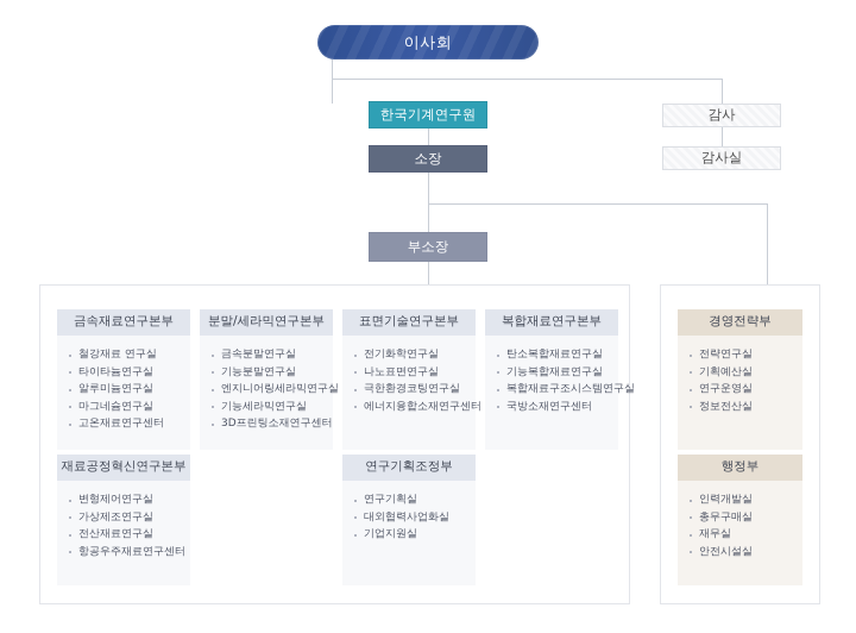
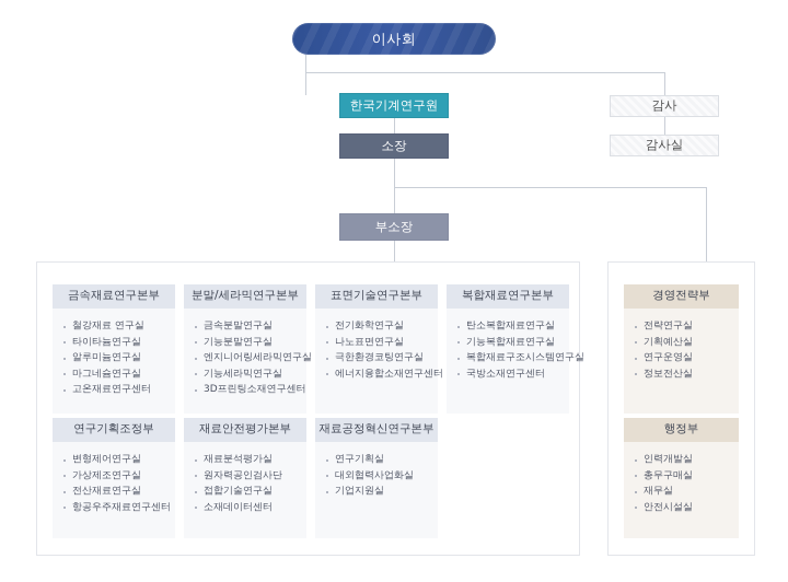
  이사회
  한국기계연구원
  소장
  부소장
  감사
  감사실
  금속재료연구본부
  철강재료 연구실
  타이타늄연구실
  알루미늄연구실
  마그네슘연구실
  고온재료연구센터
  분말/세라믹연구본부
  금속분말연구실
  기능분말연구실
  엔지니어링세라믹연구실
  기능세라믹연구실
  3D프린팅소재연구센터
  표면기술연구본부
  전기화학연구실
  나노표면연구실
  극한환경코팅연구실
  에너지융합소재연구센터
  복합재료연구본부
  탄소복합재료연구실
  기능복합재료연구실
  복합재료구조시스템연구실
  국방소재연구센터
- 재료공정혁신연구본부
+ 연구기획조정부
  변형제어연구실
  가상제조연구실
  전산재료연구실
  항공우주재료연구센터
+ 재료안전평가본부
+ 재료분석평가실
+ 원자력공인검사단
+ 접합기술연구실
+ 소재데이터센터
- 연구기획조정부
+ 재료공정혁신연구본부
  연구기획실
  대외협력사업화실
  기업지원실
  경영전략부
  전략연구실
  기획예산실
  연구운영실
  정보전산실
  행정부
  인력개발실
  총무구매실
  재무실
  안전시설실
